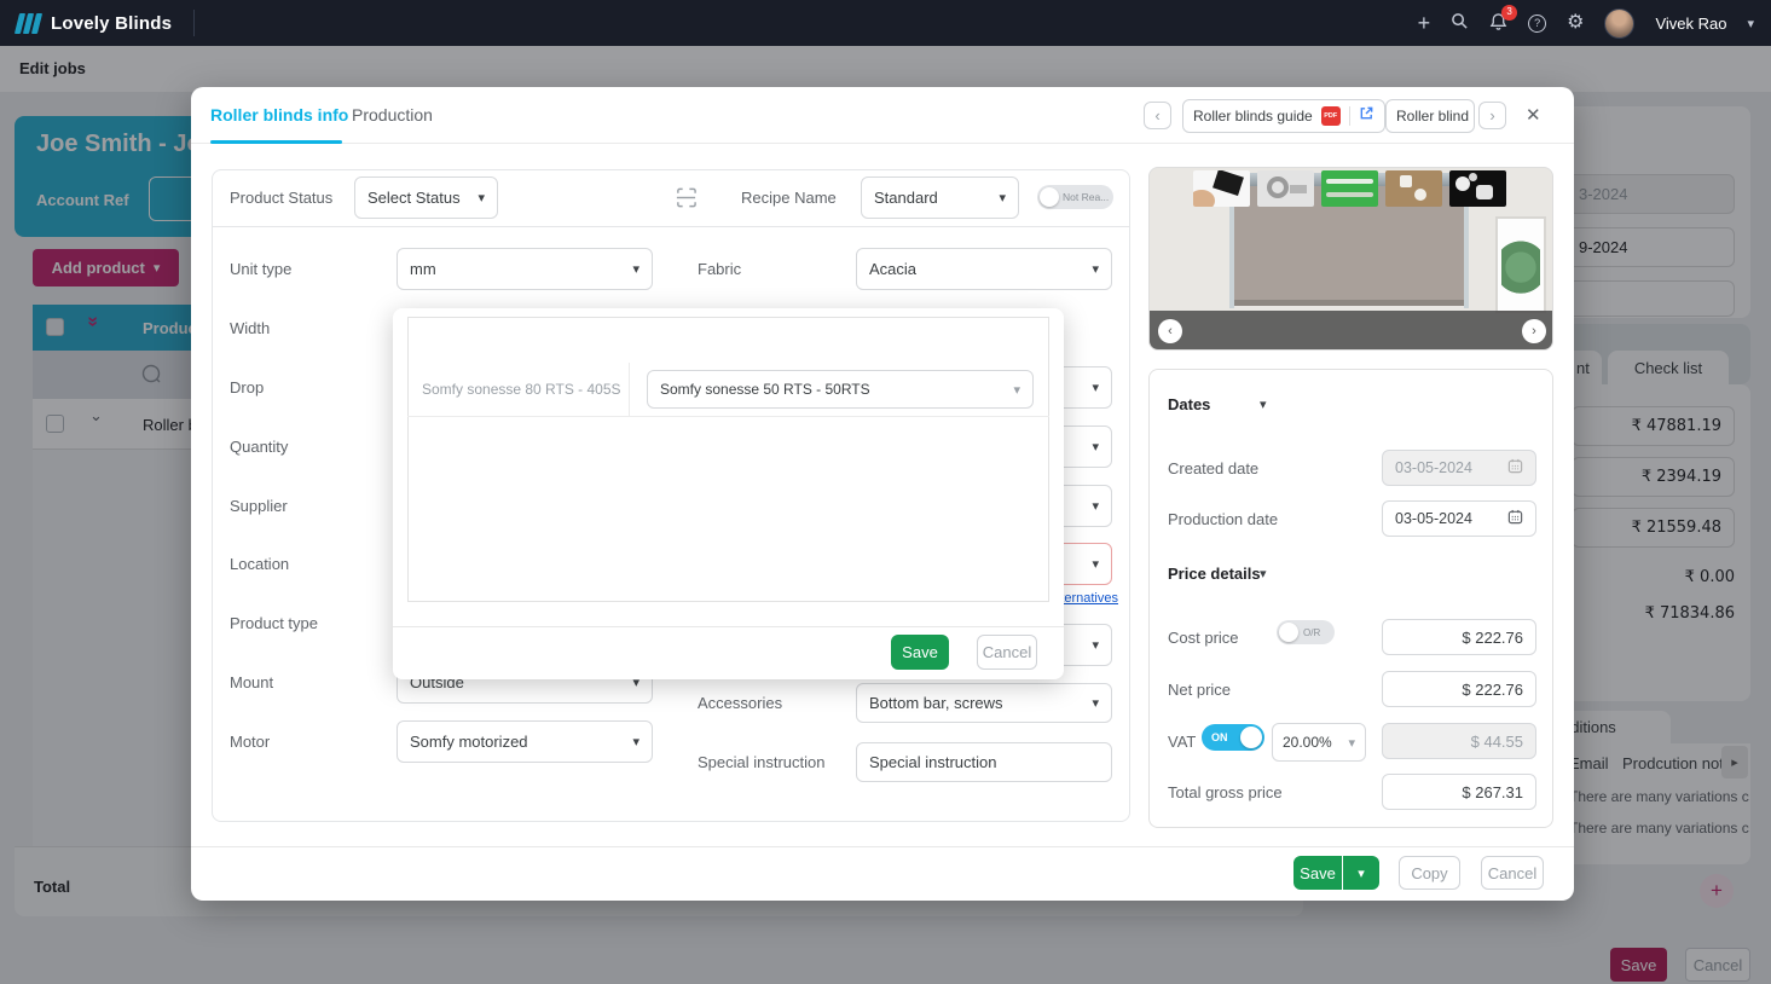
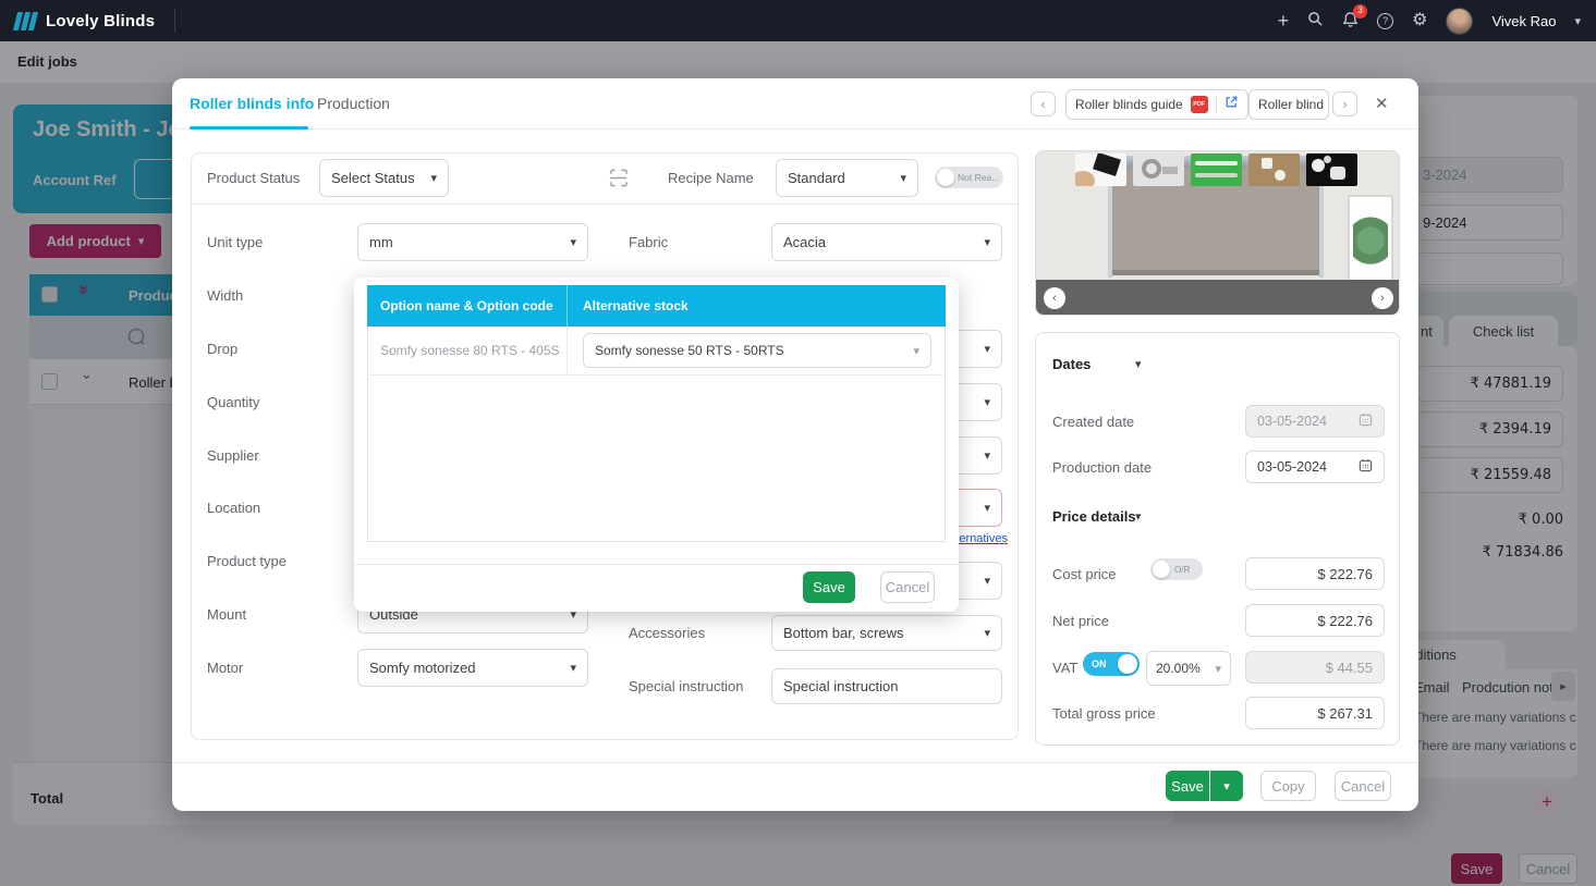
  Lovely Blinds
  +
  3
  ?
  ⚙
  Vivek Rao
  ▾
  Edit jobs
  Joe Smith - J
  Account Ref
  Add product
  ▾
  Produ
  ⌄
  Total
  3-2024
  9-2024
  nt
  Check list
  ₹ 47881.19
  ₹ 2394.19
  ₹ 21559.48
  ₹ 0.00
  ₹ 71834.86
  ditions
  Email
  Prodcution no
  ▸
  here are many variations c
  here are many variations c
  +
  Save
  Cancel
  Roller blinds info
  Production
  ‹
  Roller blinds guide
  Roller blind
  ›
  ✕
  Product Status
  Select Status
  ▾
  Recipe Name
  Standard
  ▾
  Not Rea...
  Unit type
  mm
  ▾
  Width
  Drop
  Quantity
  Supplier
  Location
  Product type
  Mount
  Outside
  ▾
  Motor
  Somfy motorized
  ▾
  Fabric
  Acacia
  ▾
  ▾
  ▾
  ▾
  ▾
  ernatives
  ▾
  Accessories
  Bottom bar, screws
  ▾
  Special instruction
  Special instruction
+ Option name & Option code
+ Alternative stock
  Somfy sonesse 80 RTS - 405S
  Somfy sonesse 50 RTS - 50RTS
  ▾
  Save
  Cancel
  ‹
  ›
  Dates
  ▾
  Created date
  03-05-2024
  Production date
  03-05-2024
  Price details
  ▾
  Cost price
  O/R
  $ 222.76
  Net price
  $ 222.76
  VAT
  ON
  20.00%
  ▾
  $ 44.55
  Total gross price
  $ 267.31
  Save
  ▾
  Copy
  Cancel
